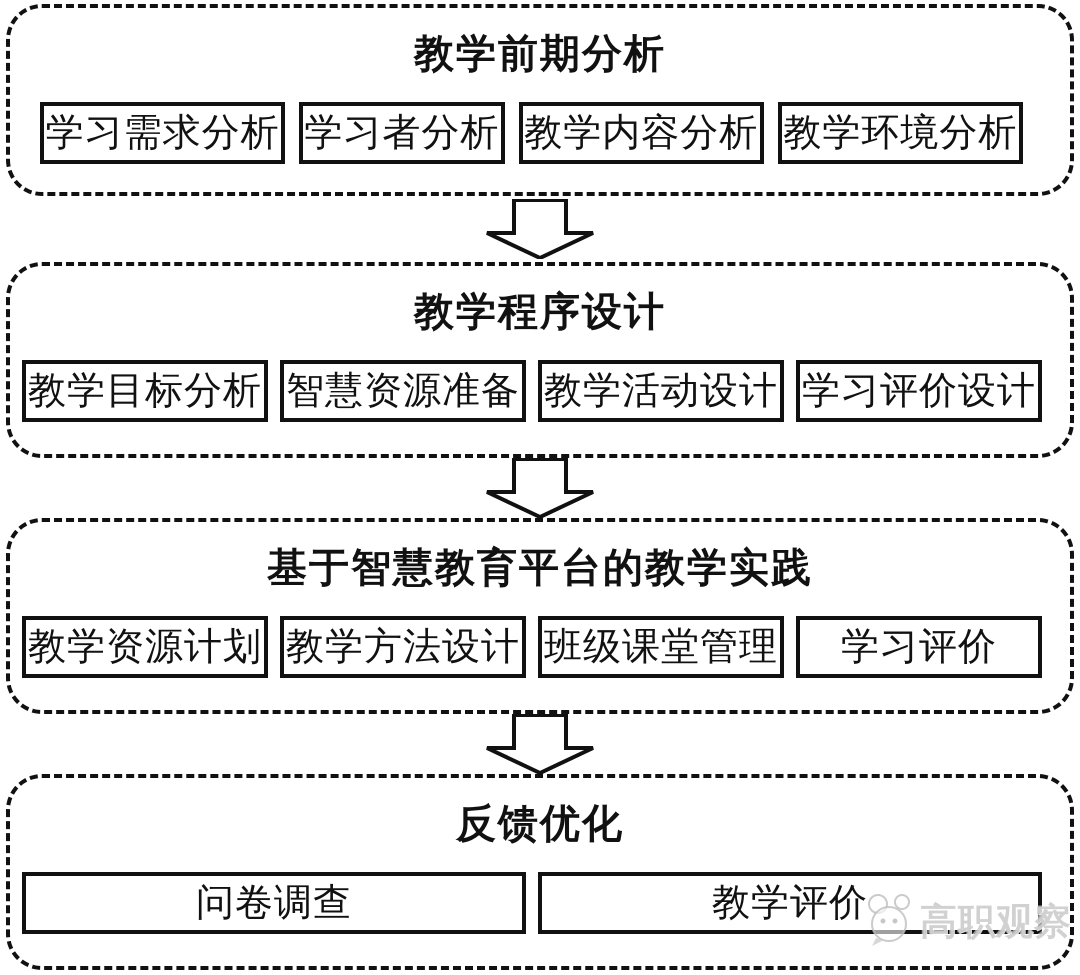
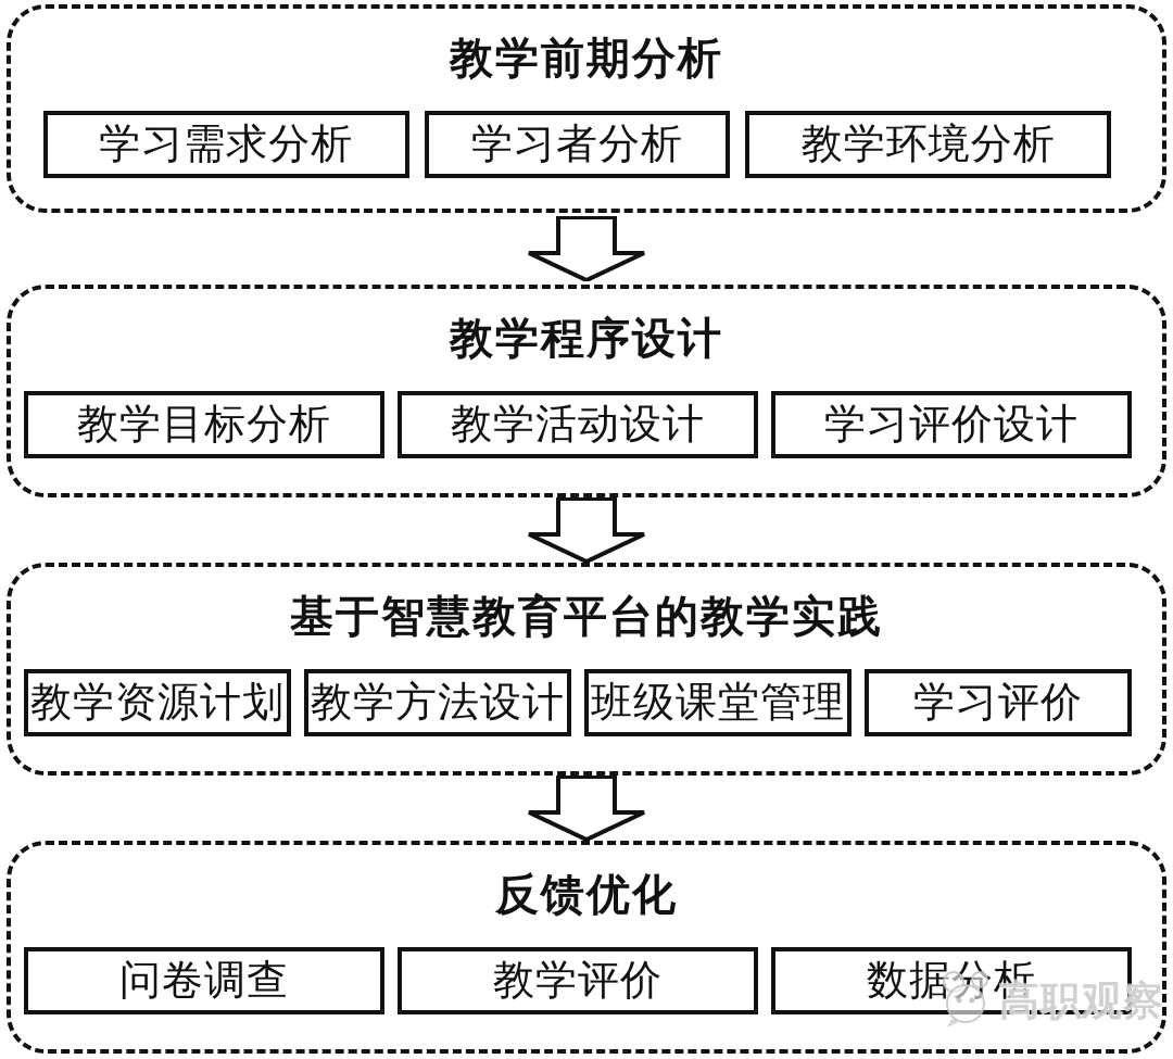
  教学前期分析
  学习需求分析
  学习者分析
- 教学内容分析
  教学环境分析
  教学程序设计
  教学目标分析
- 智慧资源准备
  教学活动设计
  学习评价设计
  基于智慧教育平台的教学实践
  教学资源计划
  教学方法设计
  班级课堂管理
  学习评价
  反馈优化
  问卷调查
  教学评价
+ 数据分析
  高职观察
